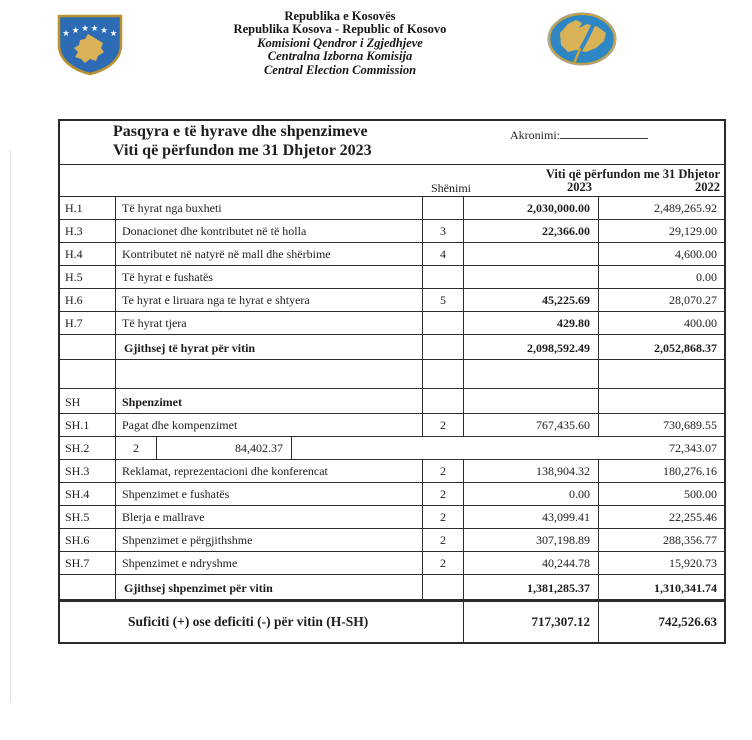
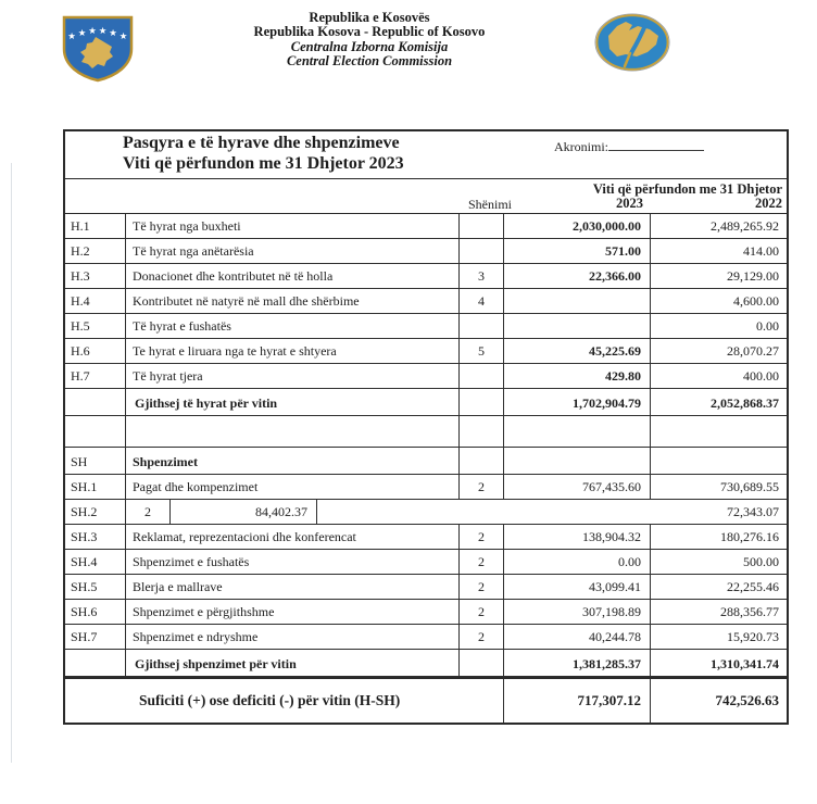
  ★
  ★
  ★
  ★
  ★
  ★
  Republika e Kosovës
  Republika Kosova - Republic of Kosovo
- Komisioni Qendror i Zgjedhjeve
  Centralna Izborna Komisija
  Central Election Commission
  Pasqyra e të hyrave dhe shpenzimeve
  Viti që përfundon me 31 Dhjetor 2023
  Akronimi:
  Viti që përfundon me 31 Dhjetor
  Shënimi
  2023
  2022
  H.1
  Të hyrat nga buxheti
  2,030,000.00
  2,489,265.92
+ H.2
+ Të hyrat nga anëtarësia
+ 571.00
+ 414.00
  H.3
  Donacionet dhe kontributet në të holla
  3
  22,366.00
  29,129.00
  H.4
  Kontributet në natyrë në mall dhe shërbime
  4
  4,600.00
  H.5
  Të hyrat e fushatës
  0.00
  H.6
  Te hyrat e liruara nga te hyrat e shtyera
  5
  45,225.69
  28,070.27
  H.7
  Të hyrat tjera
  429.80
  400.00
  Gjithsej të hyrat për vitin
- 2,098,592.49
+ 1,702,904.79
  2,052,868.37
  SH
  Shpenzimet
  SH.1
  Pagat dhe kompenzimet
  2
  767,435.60
  730,689.55
  SH.2
  2
  84,402.37
  72,343.07
  SH.3
  Reklamat, reprezentacioni dhe konferencat
  2
  138,904.32
  180,276.16
  SH.4
  Shpenzimet e fushatës
  2
  0.00
  500.00
  SH.5
  Blerja e mallrave
  2
  43,099.41
  22,255.46
  SH.6
  Shpenzimet e përgjithshme
  2
  307,198.89
  288,356.77
  SH.7
  Shpenzimet e ndryshme
  2
  40,244.78
  15,920.73
  Gjithsej shpenzimet për vitin
  1,381,285.37
  1,310,341.74
  Suficiti (+) ose deficiti (-) për vitin (H-SH)
  717,307.12
  742,526.63
